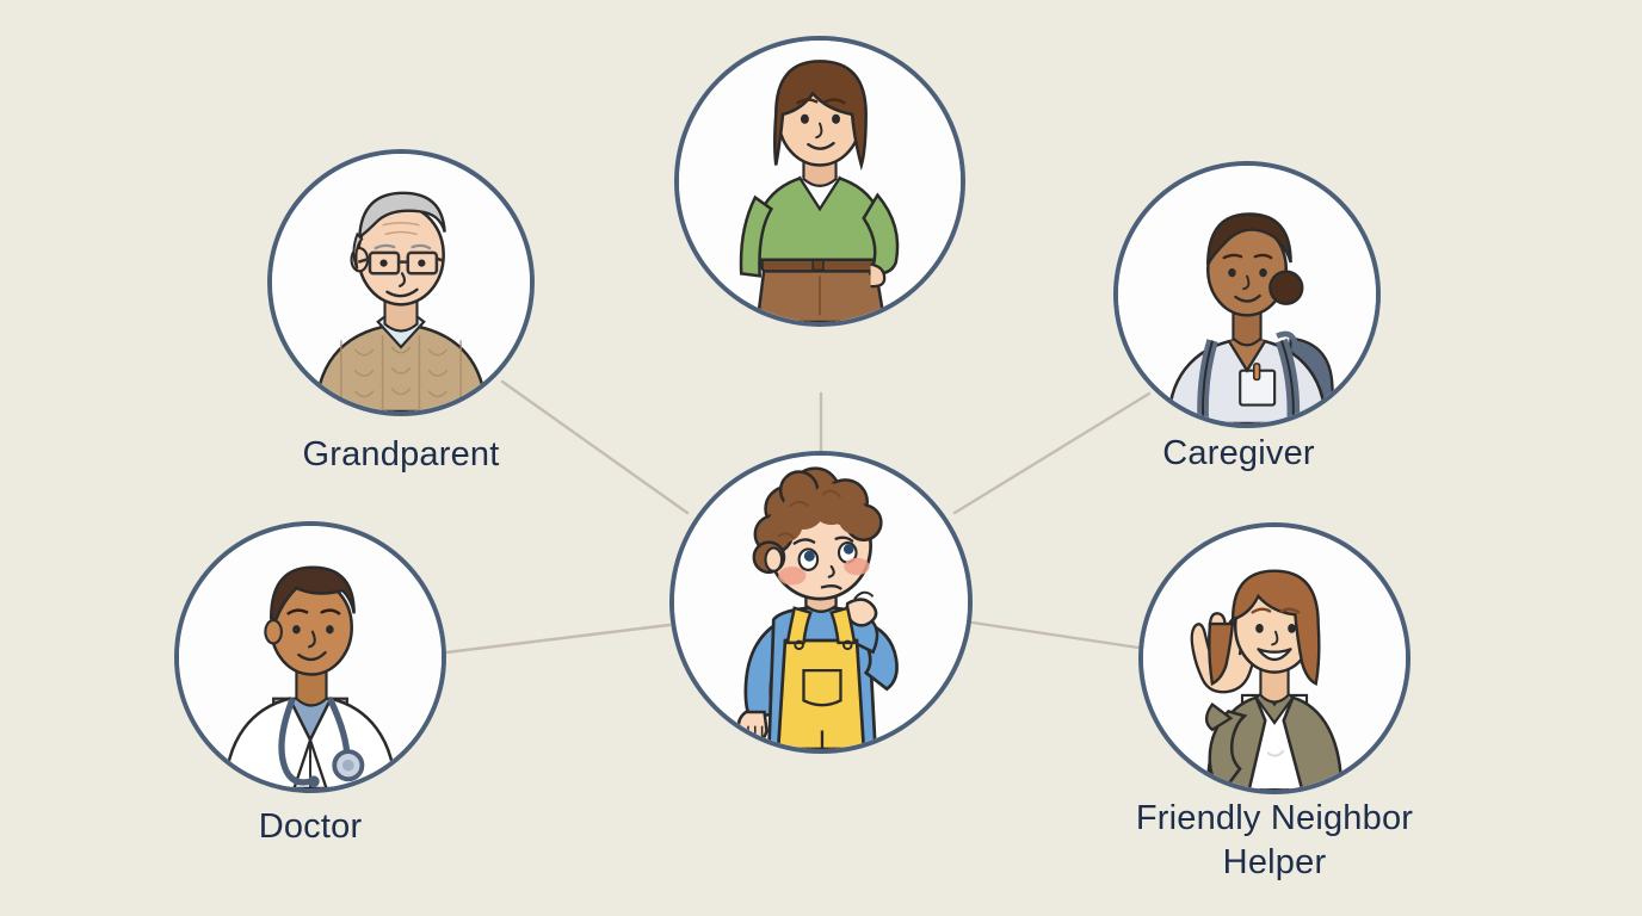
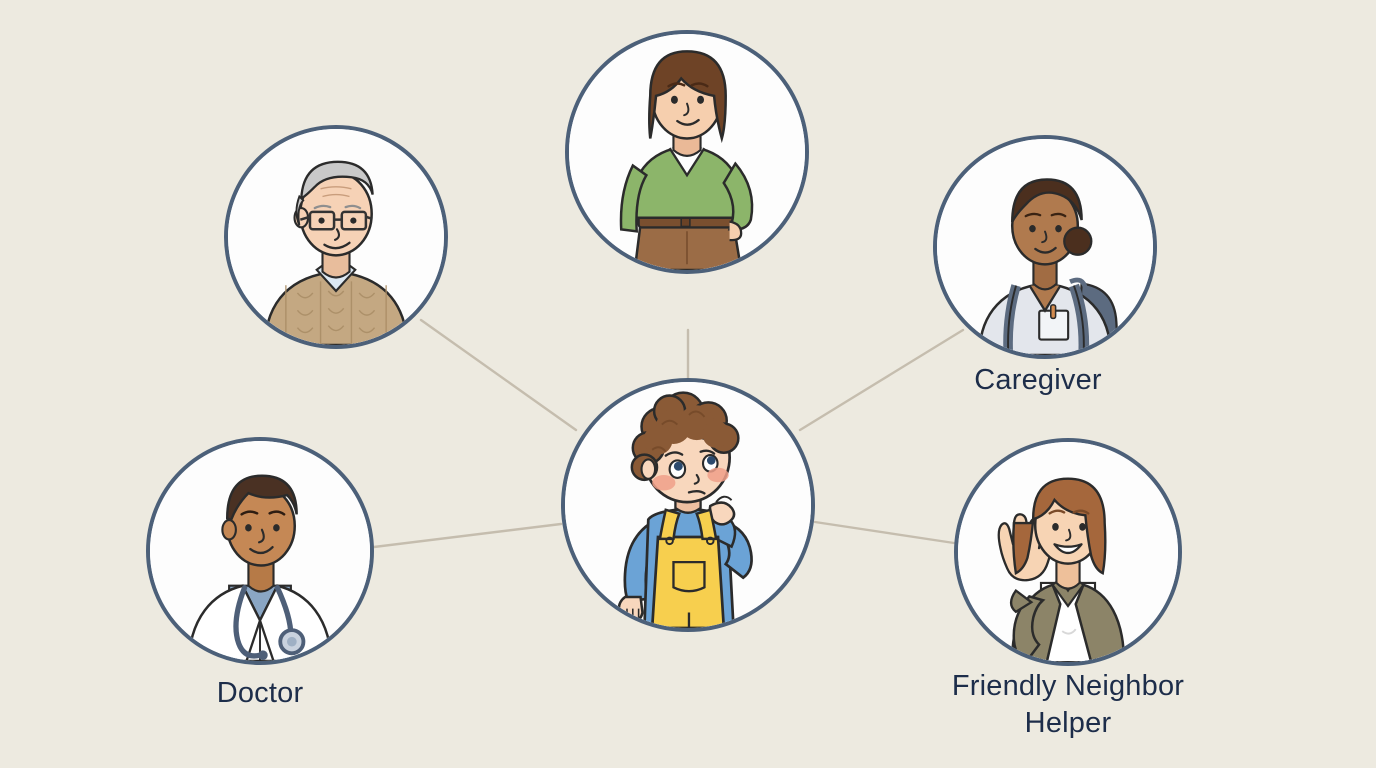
- Grandparent
  Caregiver
  Doctor
  Friendly Neighbor
  Helper
